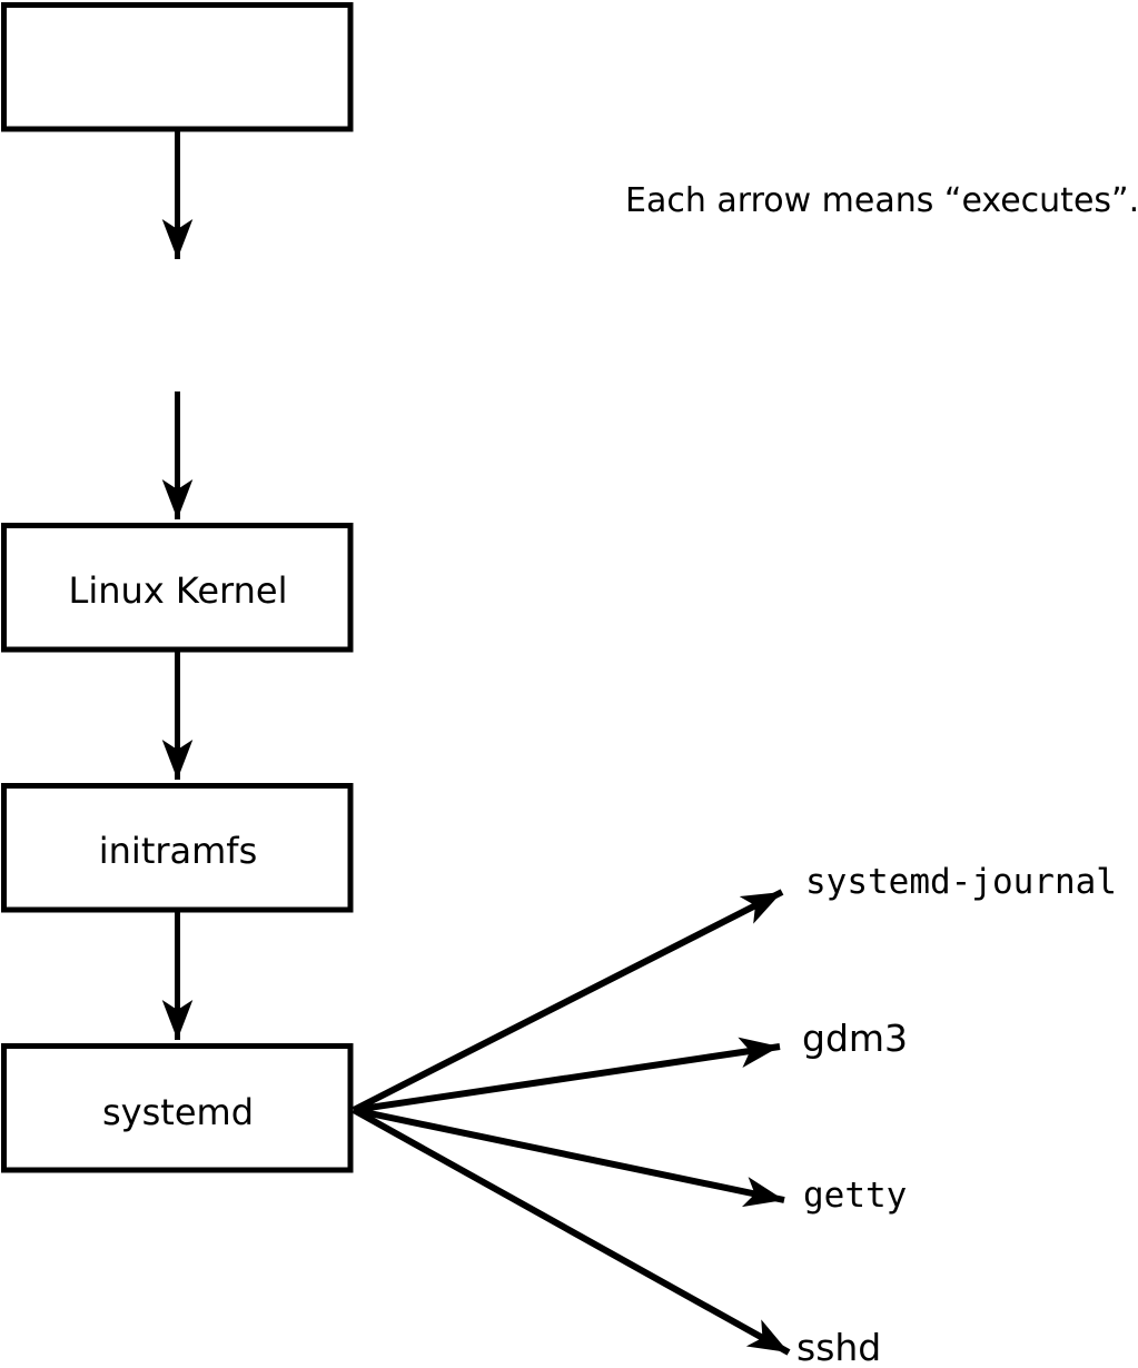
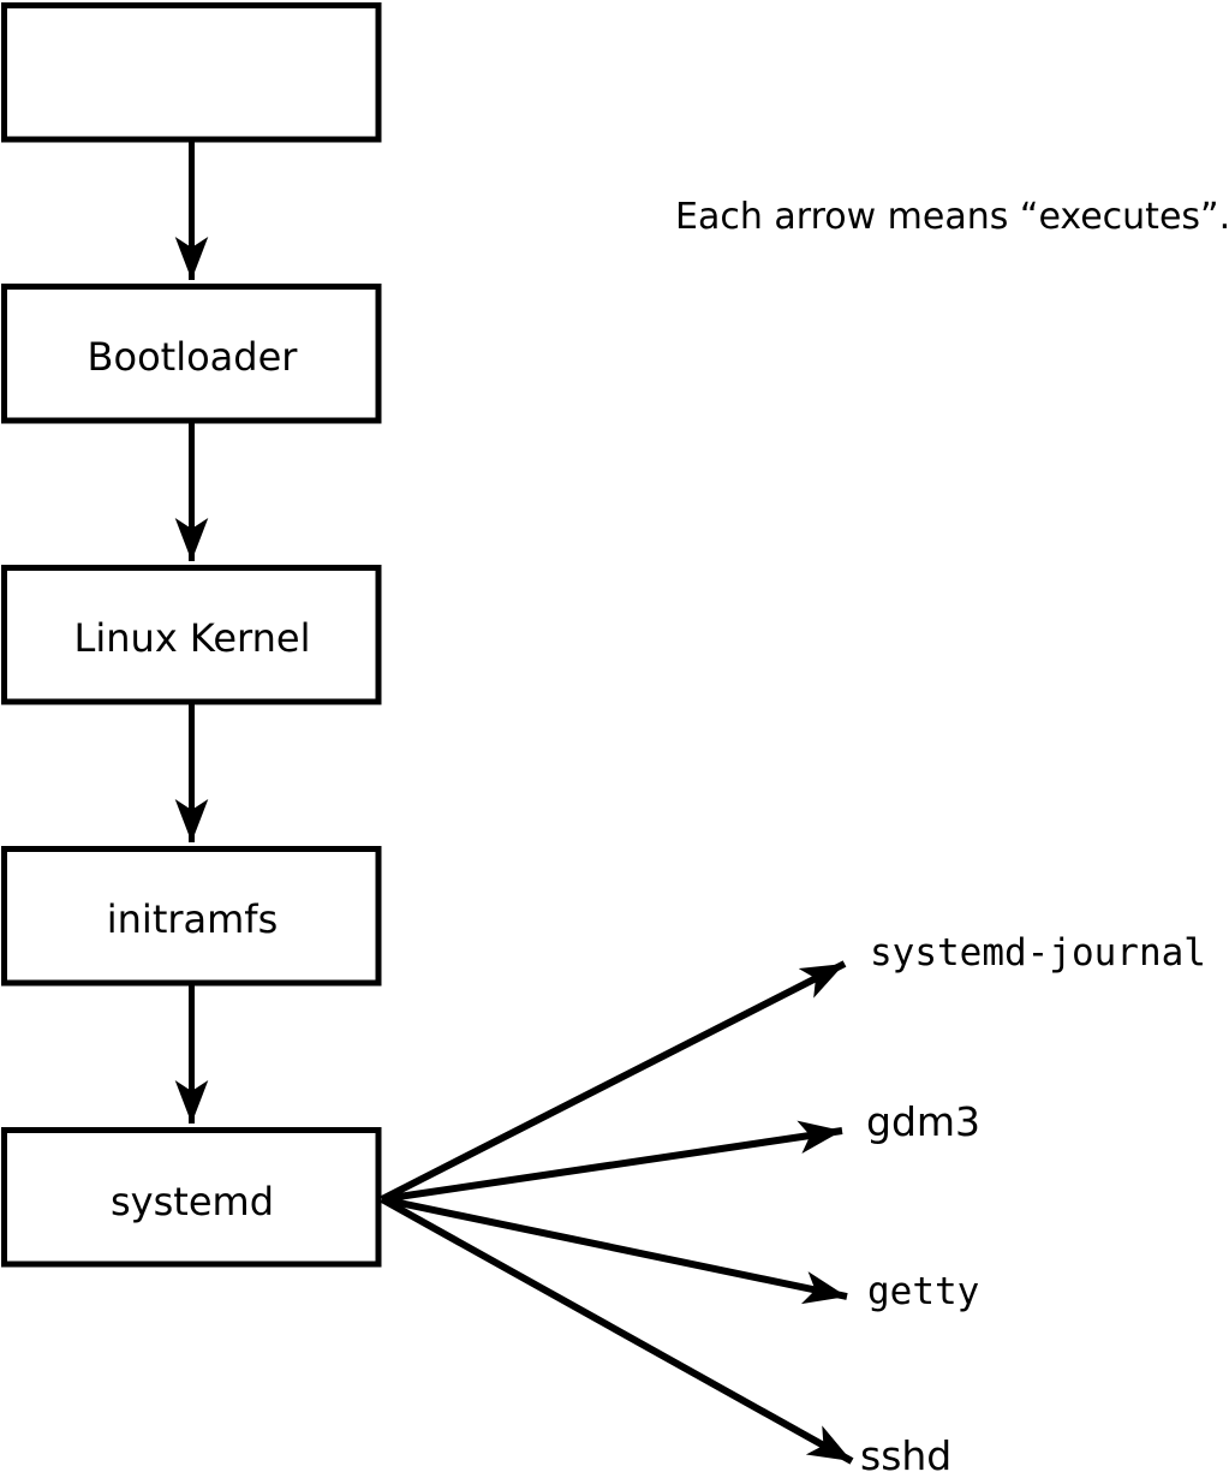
+ Bootloader
  Linux Kernel
  initramfs
  systemd
  Each arrow means “executes”.
  systemd-journal
  gdm3
  getty
  sshd
